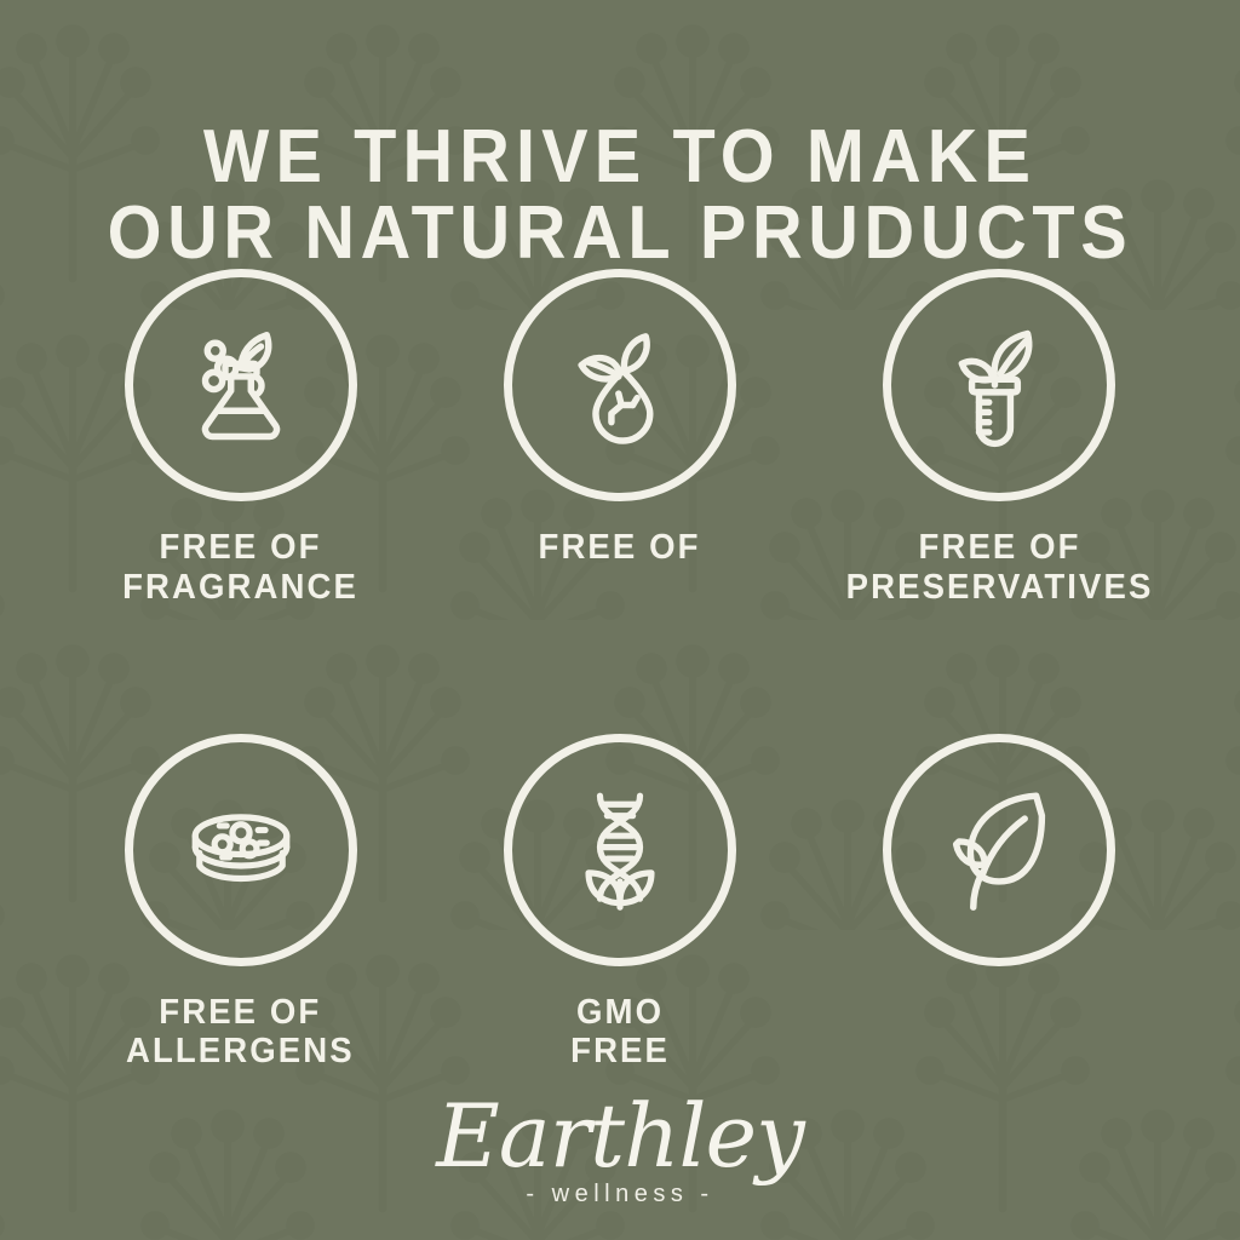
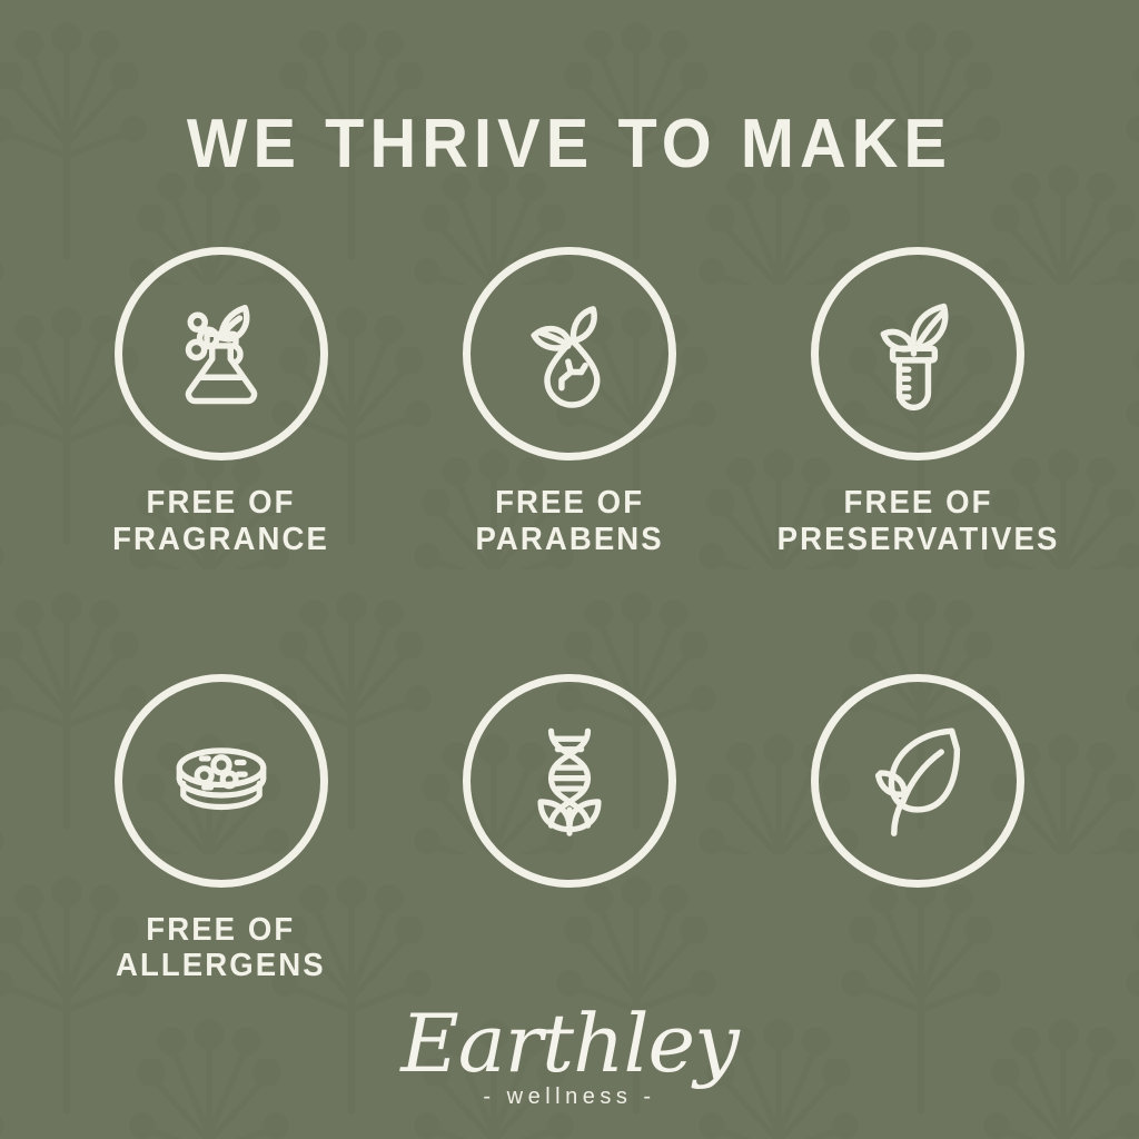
  WE THRIVE TO MAKE
- OUR NATURAL PRUDUCTS
  FREE OF
  FRAGRANCE
  FREE OF
+ PARABENS
  FREE OF
  PRESERVATIVES
  FREE OF
  ALLERGENS
- GMO
- FREE
  Earthley
  - wellness -
